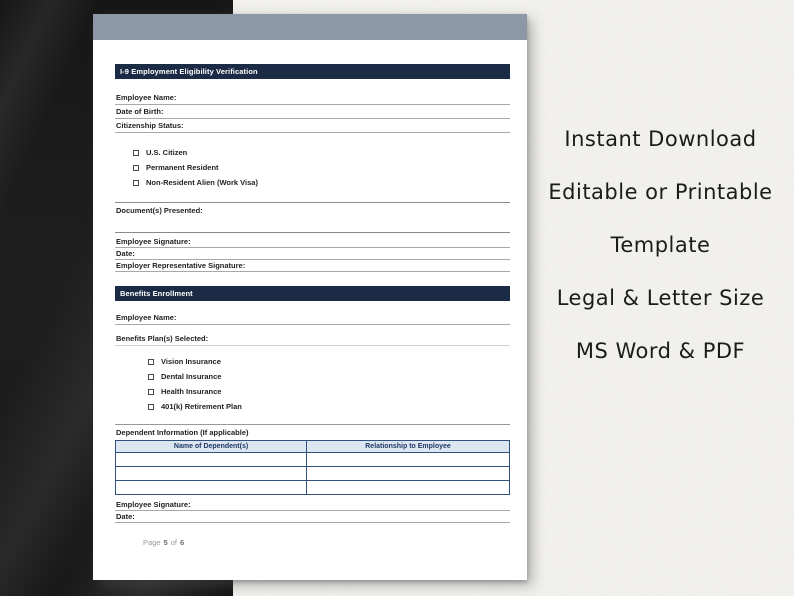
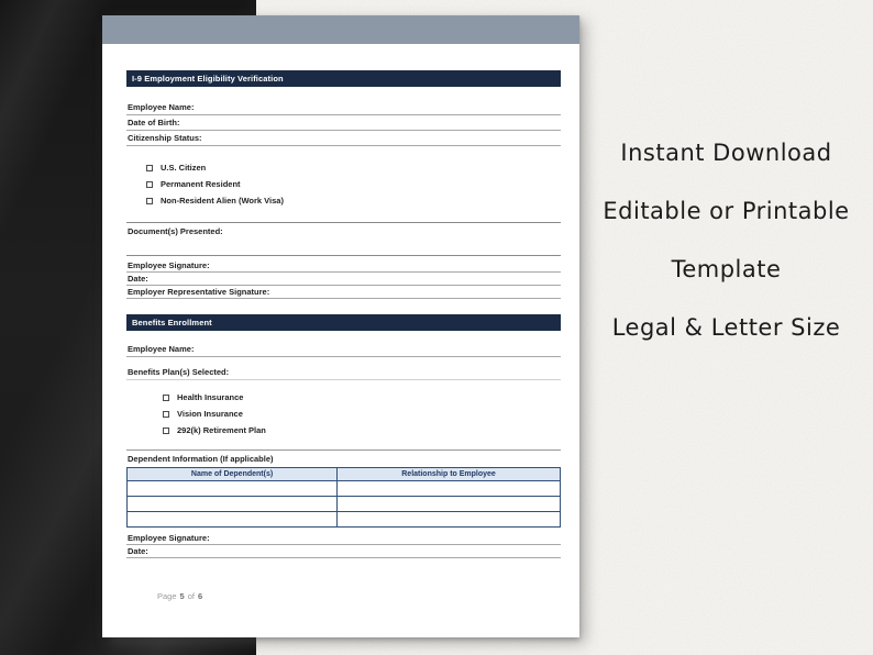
  I-9 Employment Eligibility Verification
  Employee Name:
  Date of Birth:
  Citizenship Status:
  U.S. Citizen
  Permanent Resident
  Non-Resident Alien (Work Visa)
  Document(s) Presented:
  Employee Signature:
  Date:
  Employer Representative Signature:
  Benefits Enrollment
  Employee Name:
  Benefits Plan(s) Selected:
- Vision Insurance
+ Health Insurance
- Dental Insurance
- Health Insurance
+ Vision Insurance
- 401(k) Retirement Plan
+ 292(k) Retirement Plan
  Dependent Information (If applicable)
  Employee Signature:
  Date:
  Page
  5
  of
  6
  Instant Download
  Editable or Printable
  Template
  Legal & Letter Size
- MS Word & PDF
